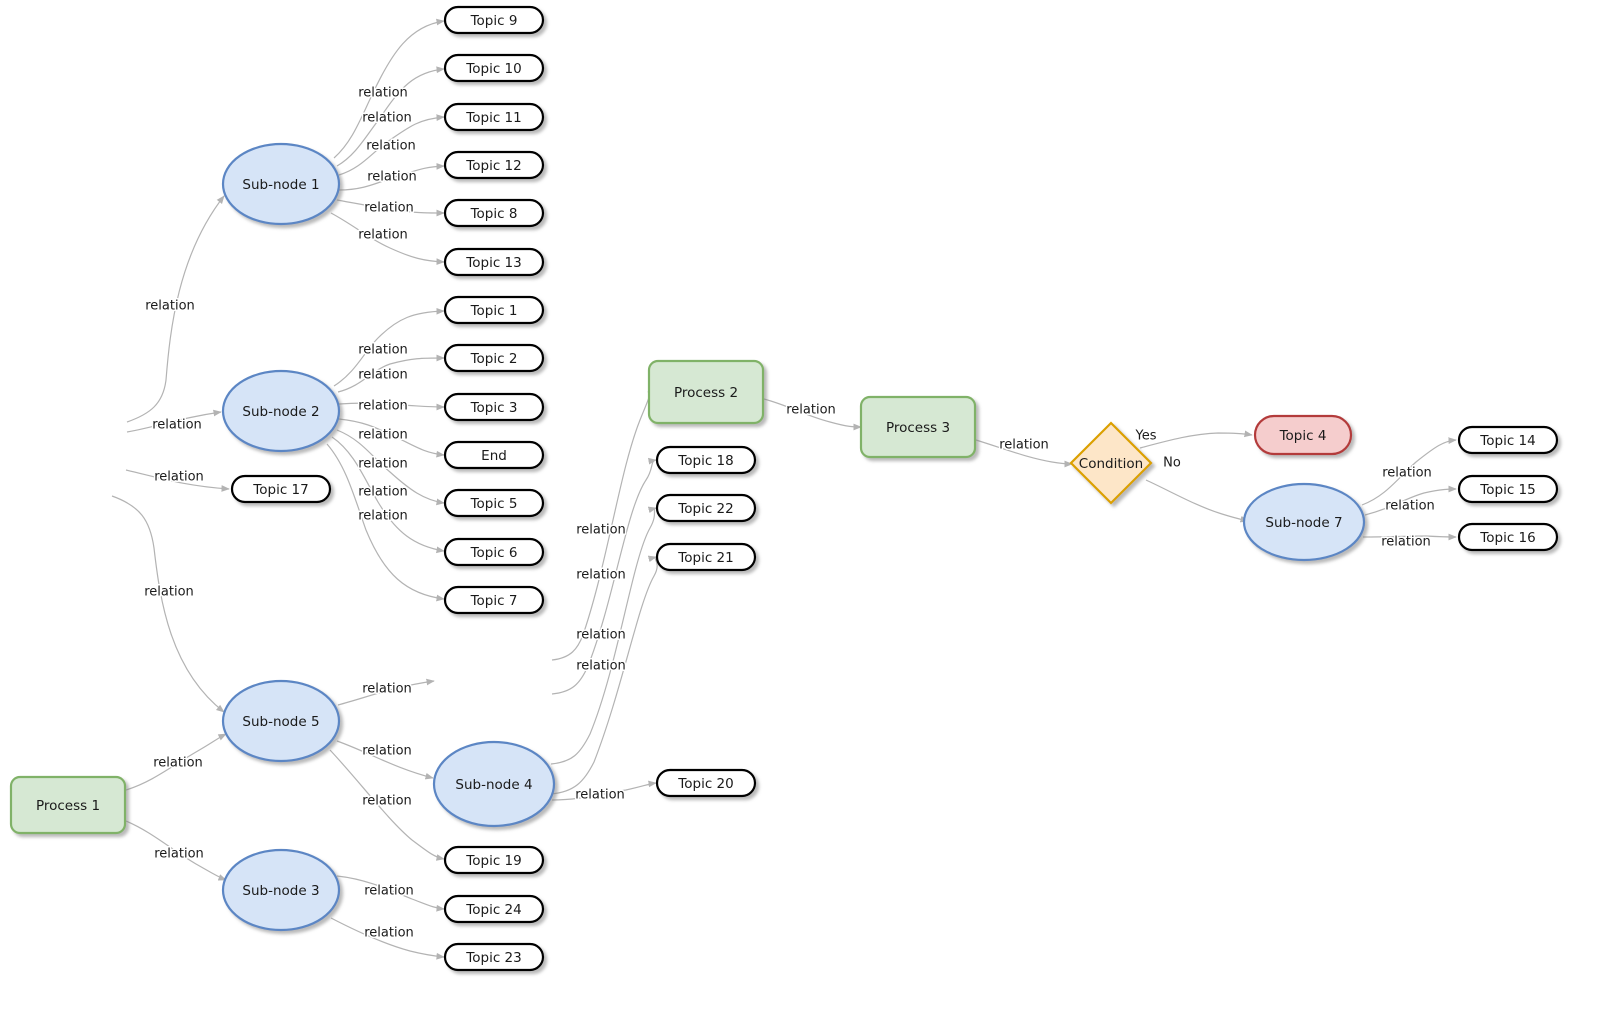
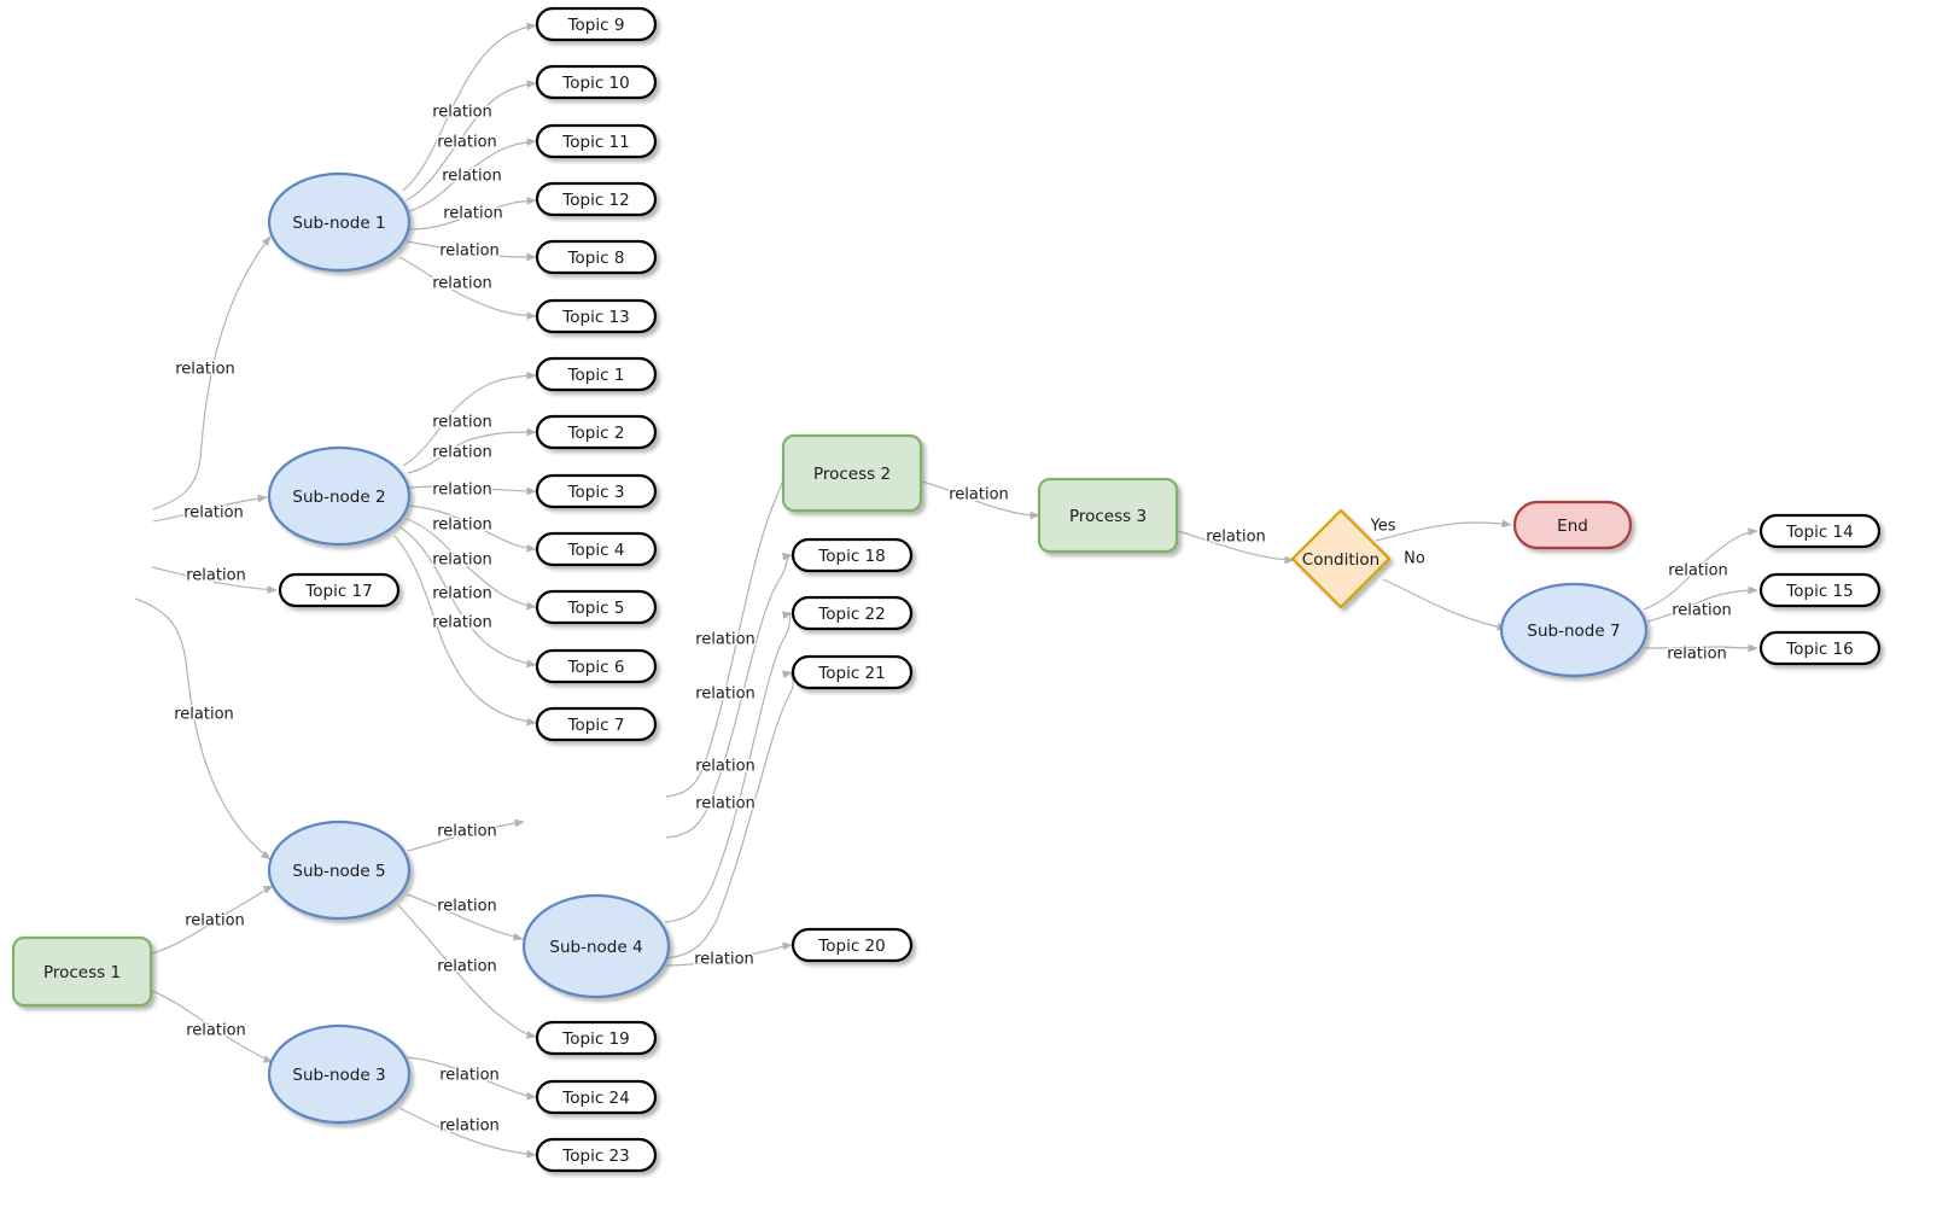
  Sub-node 1
  Sub-node 2
  Sub-node 5
  Sub-node 3
  Sub-node 4
  Sub-node 7
  Process 1
  Process 2
  Process 3
  Condition
- Topic 4
+ End
  Topic 9
  Topic 10
  Topic 11
  Topic 12
  Topic 8
  Topic 13
  Topic 1
  Topic 2
  Topic 3
- End
+ Topic 4
  Topic 5
  Topic 6
  Topic 7
  Topic 17
  Topic 19
  Topic 24
  Topic 23
  Topic 18
  Topic 22
  Topic 21
  Topic 20
  Topic 14
  Topic 15
  Topic 16
  relation
  relation
  relation
  relation
  relation
  relation
  relation
  relation
  relation
  relation
  relation
  relation
  relation
  relation
  relation
  relation
  relation
  relation
  relation
  relation
  relation
  relation
  relation
  relation
  relation
  relation
  relation
  relation
  relation
  relation
  relation
  Yes
  No
  relation
  relation
  relation
